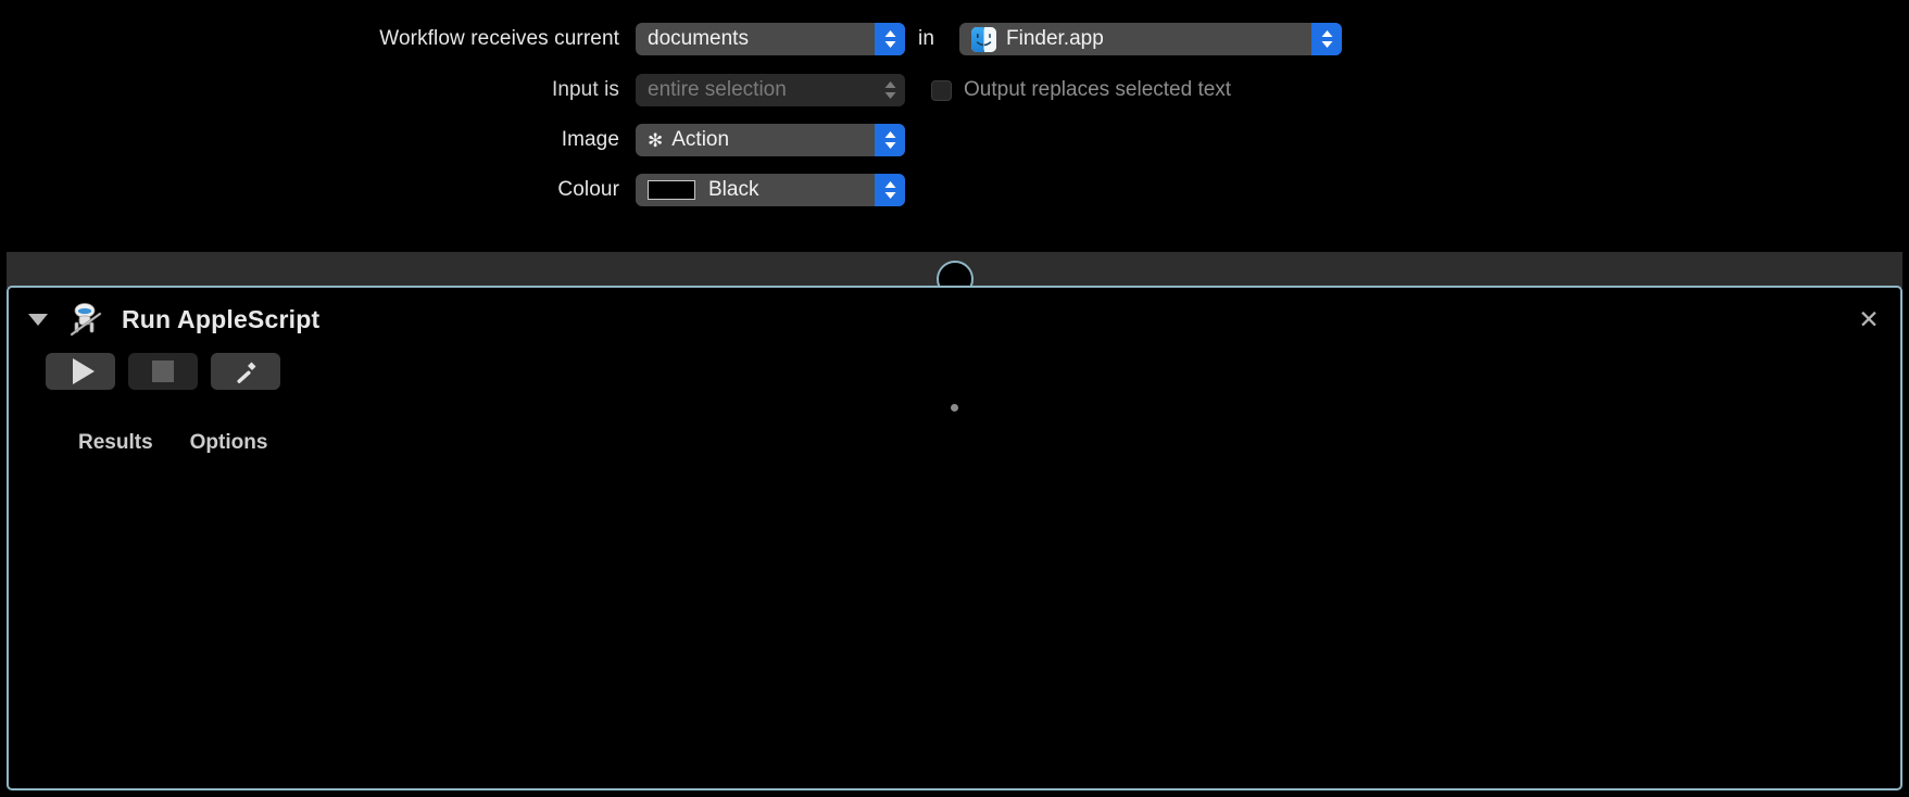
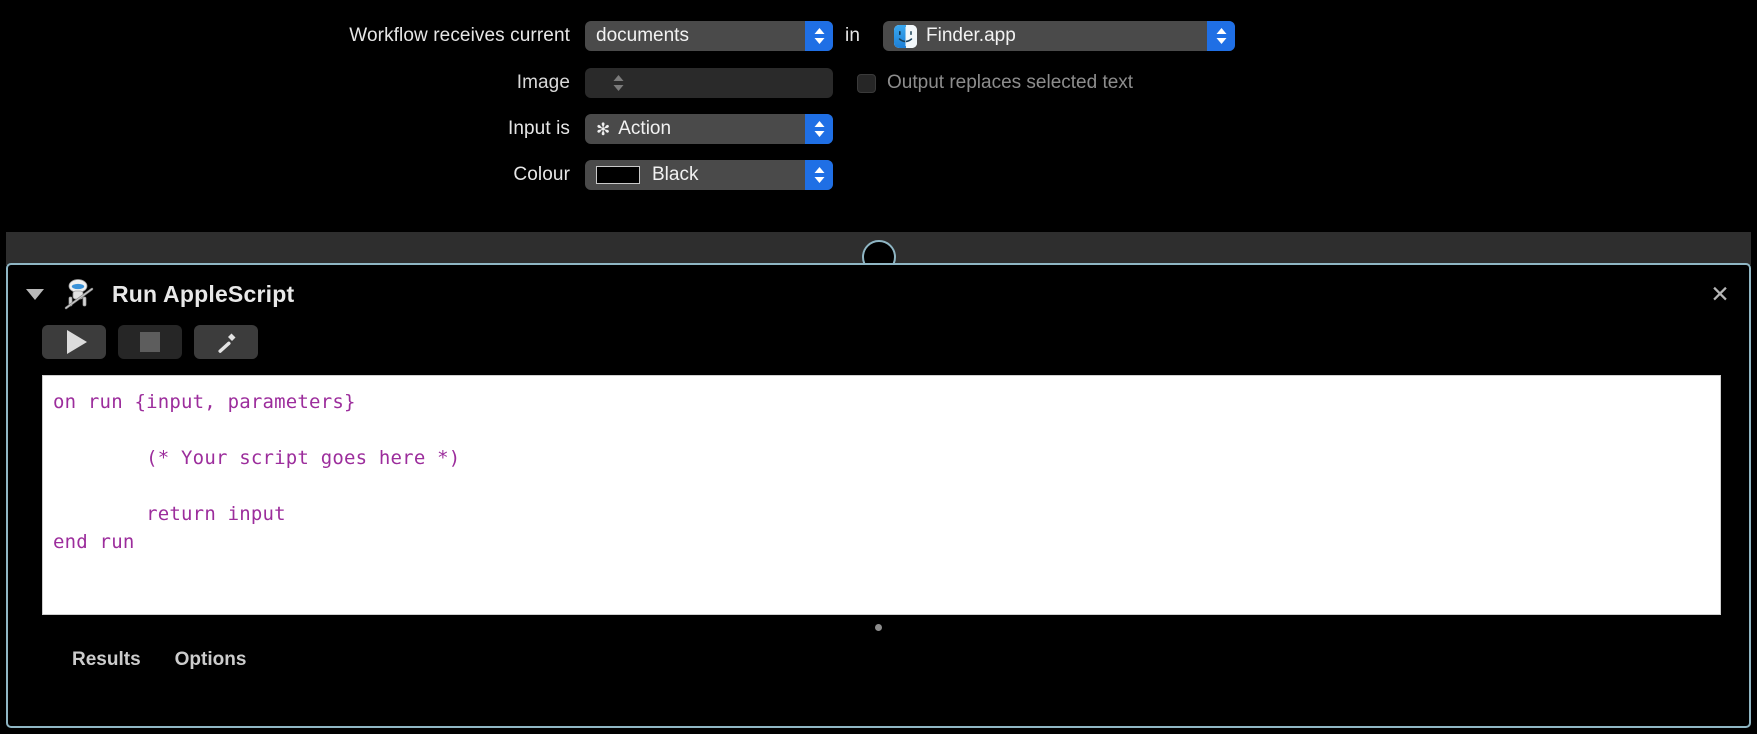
  Workflow receives current
  documents
  in
  Finder.app
- Input is
+ Image
- entire selection
  Output replaces selected text
- Image
+ Input is
  ✻
  Action
  Colour
  Black
  Run AppleScript
  ✕
+ on run {input, parameters}
+ (* Your script goes here *)
+ return input
+ end run
  Results
  Options
